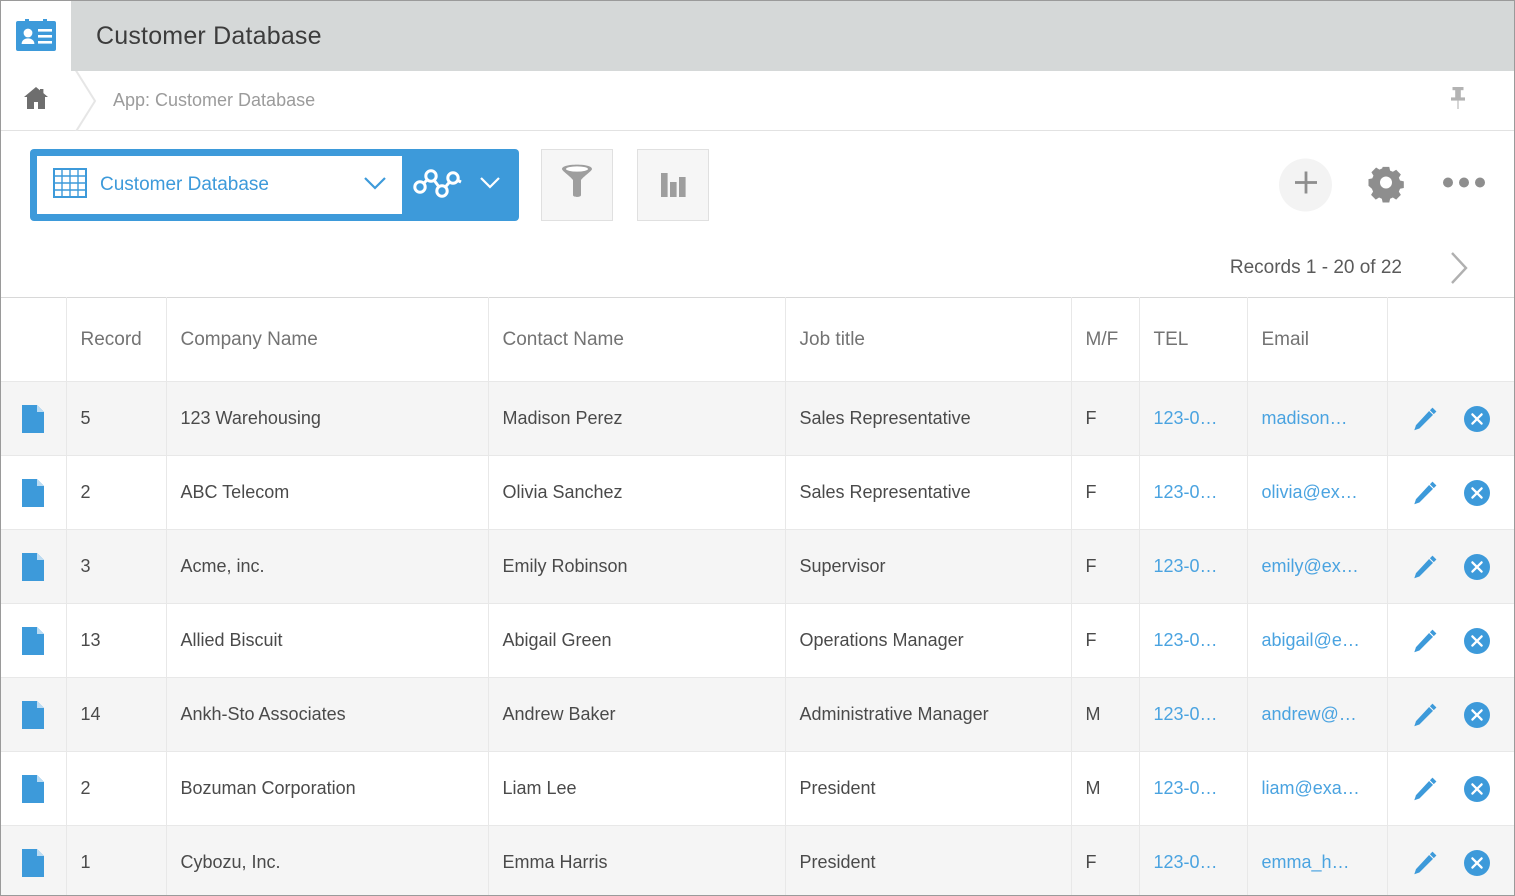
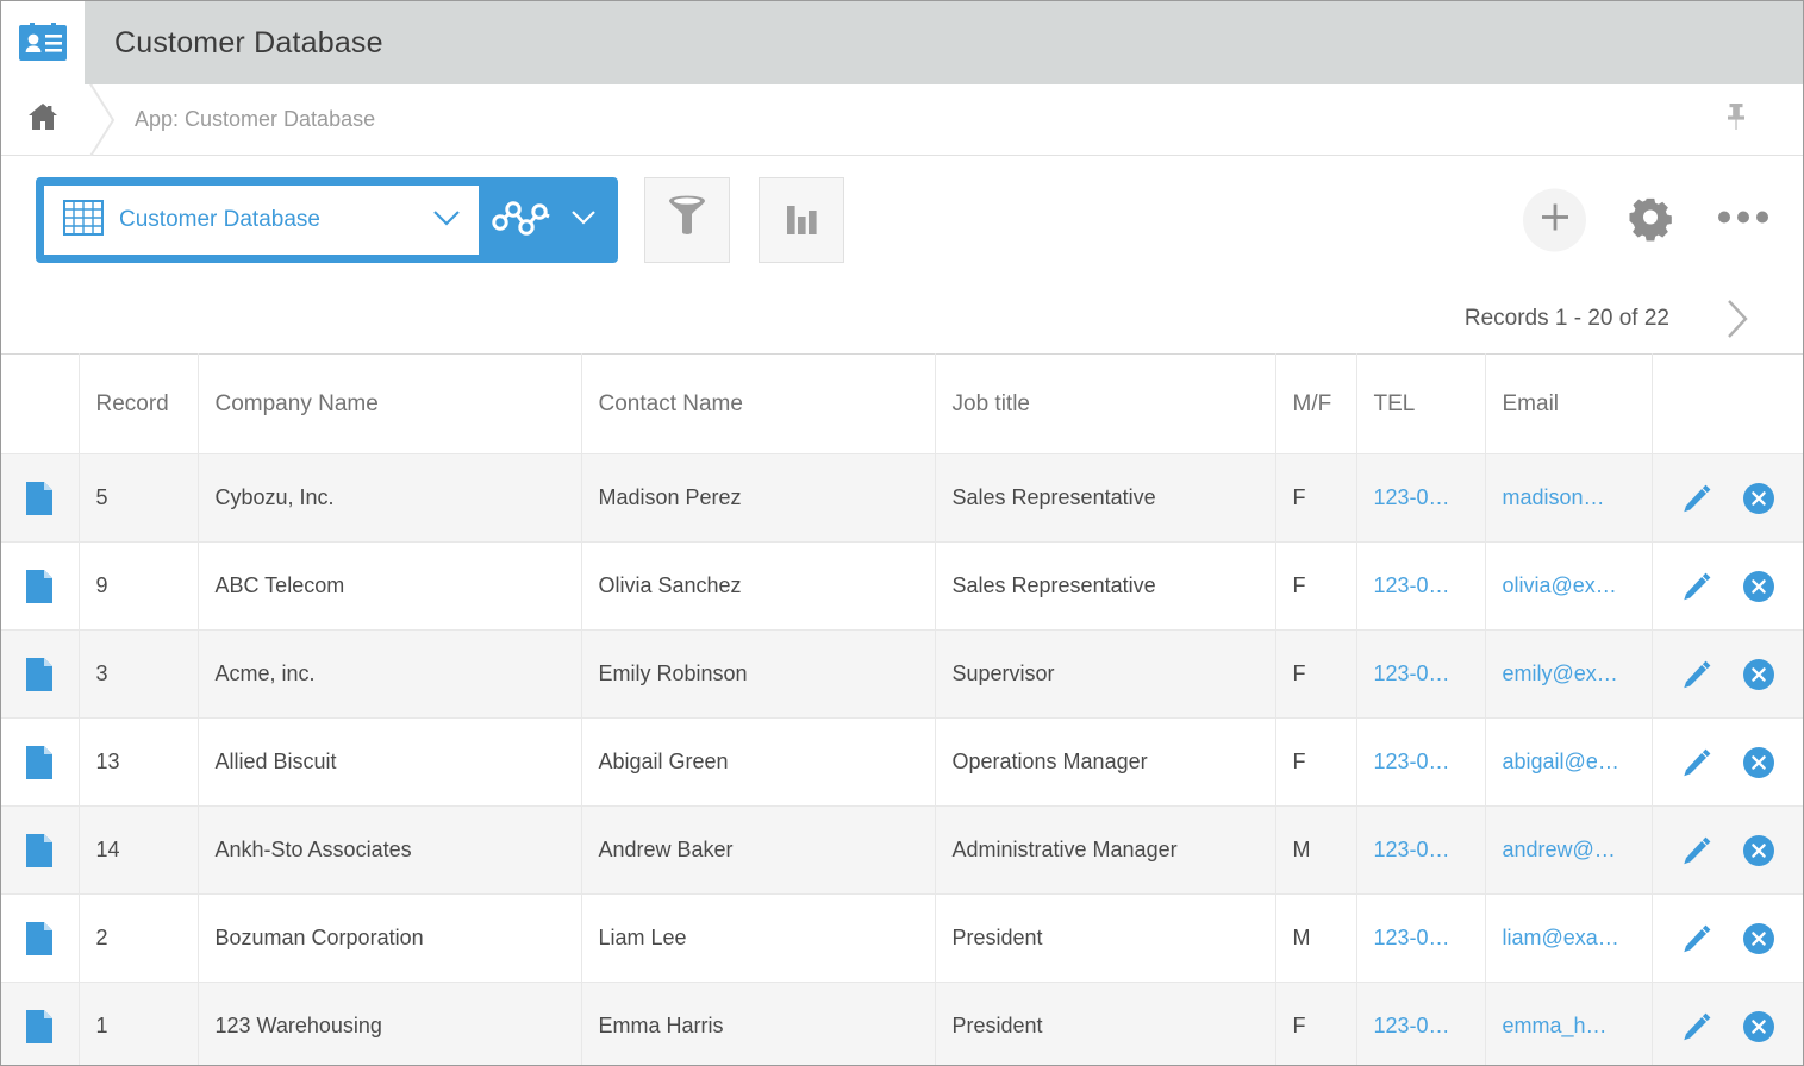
  Customer Database
  App: Customer Database
  Customer Database
  Records 1 - 20 of 22
  	Record	Company Name	Contact Name	Job title	M/F	TEL	Email
- 	5	123 Warehousing	Madison Perez	Sales Representative	F	123-0…	madison…
+ 	5	Cybozu, Inc.	Madison Perez	Sales Representative	F	123-0…	madison…
- 	2	ABC Telecom	Olivia Sanchez	Sales Representative	F	123-0…	olivia@ex…
+ 	9	ABC Telecom	Olivia Sanchez	Sales Representative	F	123-0…	olivia@ex…
  	3	Acme, inc.	Emily Robinson	Supervisor	F	123-0…	emily@ex…
  	13	Allied Biscuit	Abigail Green	Operations Manager	F	123-0…	abigail@e…
  	14	Ankh-Sto Associates	Andrew Baker	Administrative Manager	M	123-0…	andrew@…
  	2	Bozuman Corporation	Liam Lee	President	M	123-0…	liam@exa…
- 	1	Cybozu, Inc.	Emma Harris	President	F	123-0…	emma_h…
+ 	1	123 Warehousing	Emma Harris	President	F	123-0…	emma_h…
